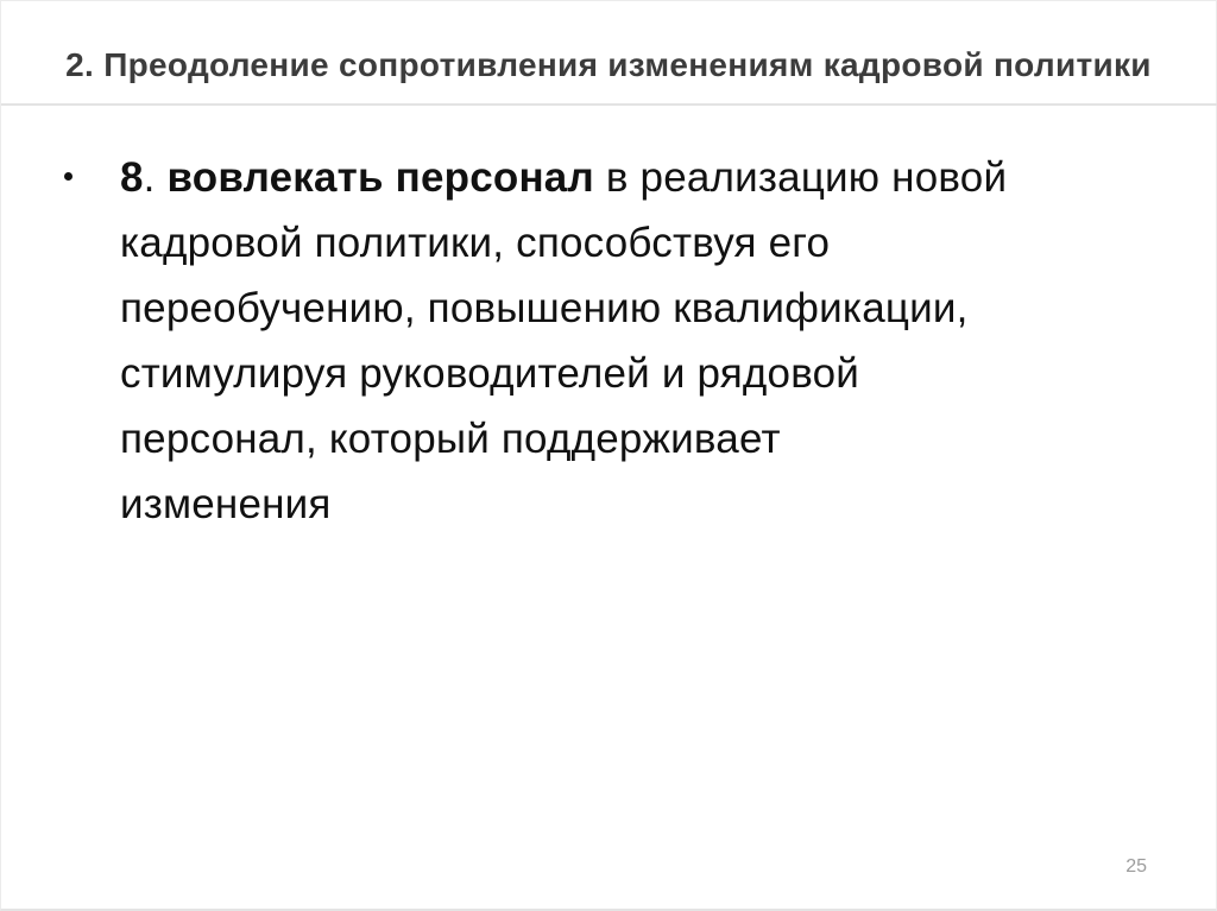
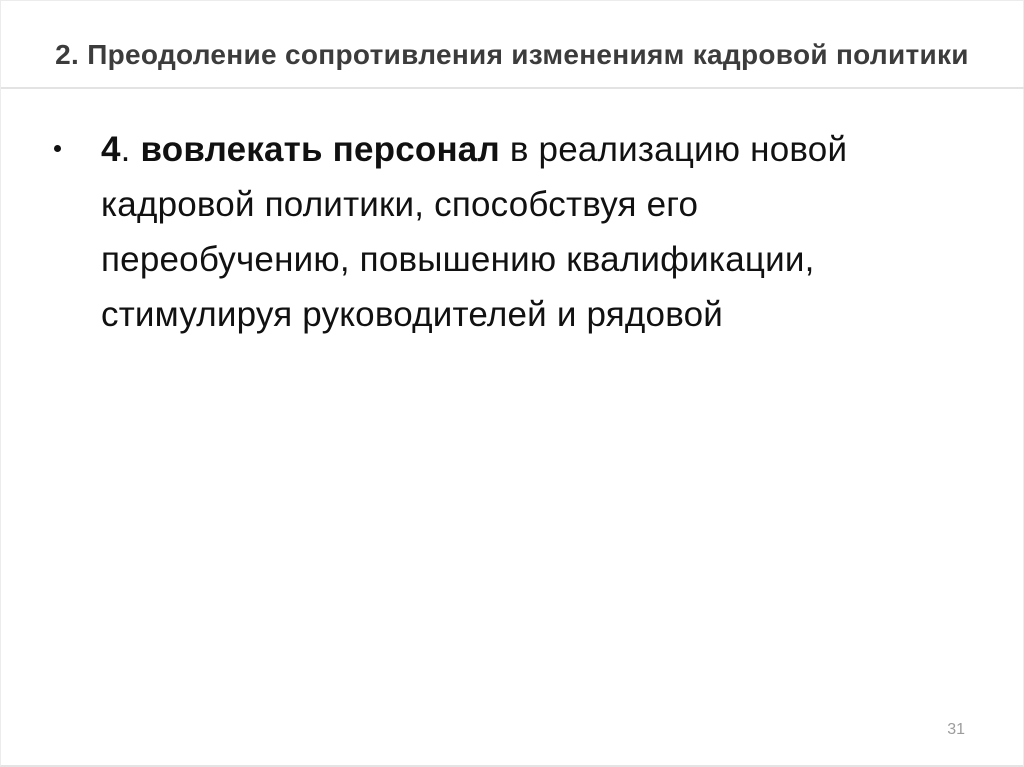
  2. Преодоление сопротивления изменениям кадровой политики
- 8. вовлекать персонал в реализацию новой
+ 4. вовлекать персонал в реализацию новой
  кадровой политики, способствуя его
  переобучению, повышению квалификации,
  стимулируя руководителей и рядовой
- персонал, который поддерживает
- изменения
- 25
+ 31
